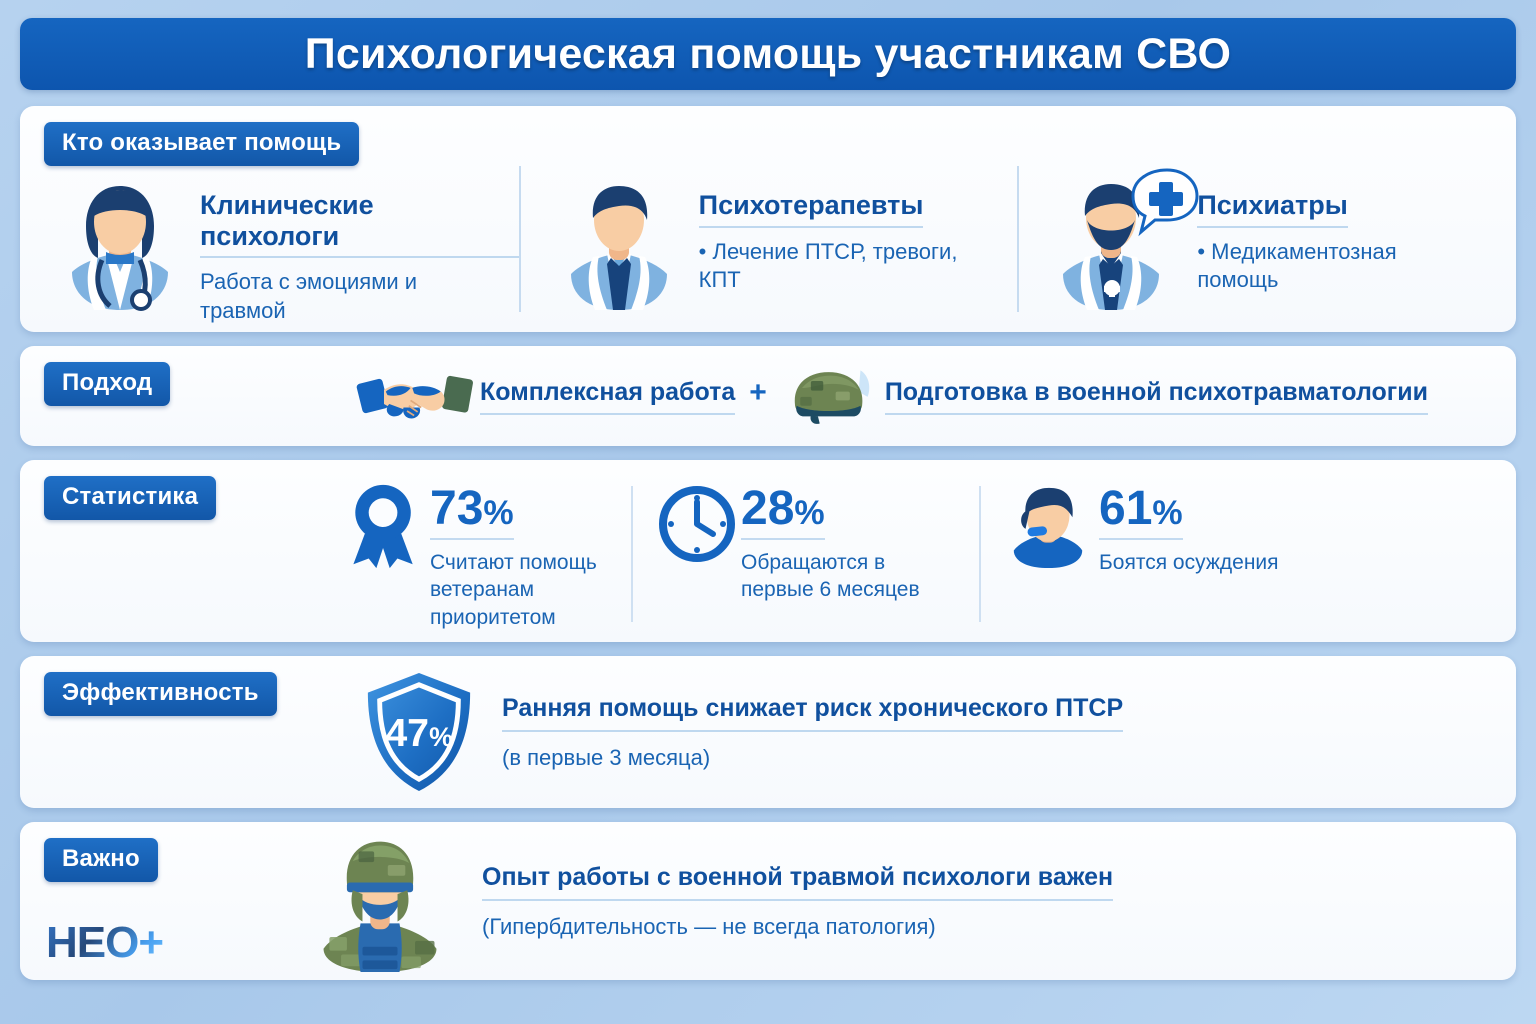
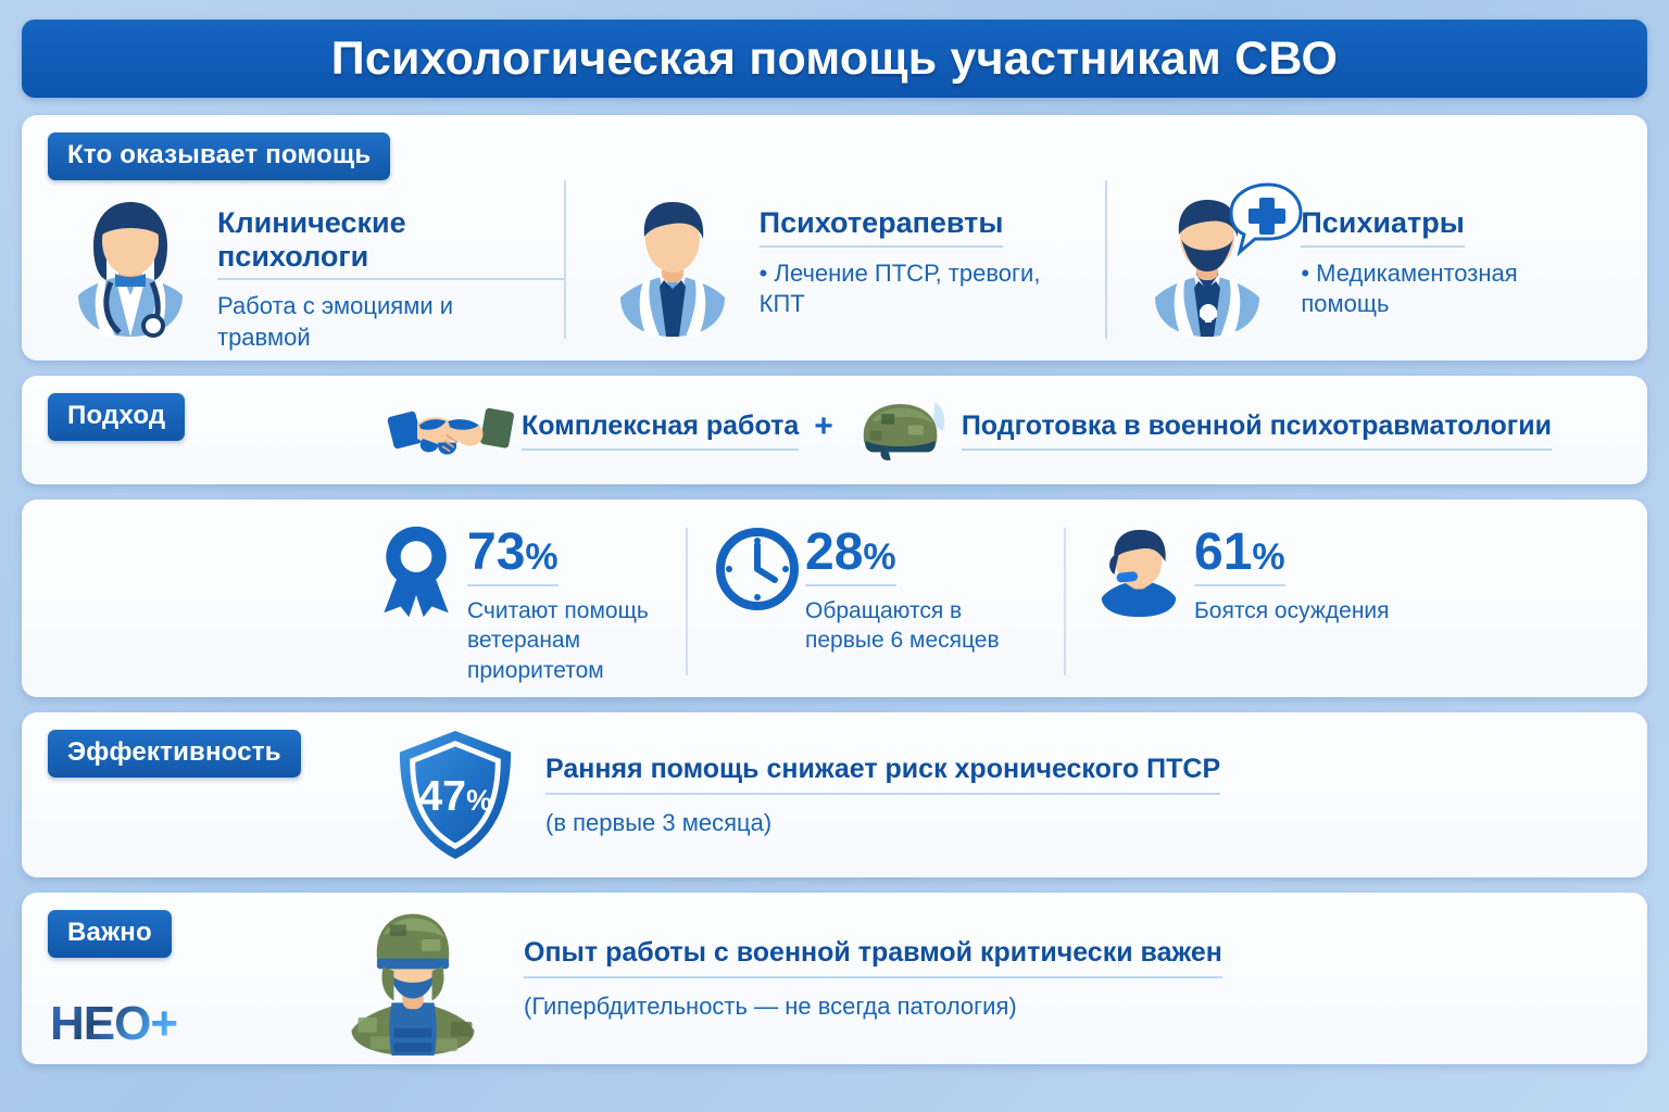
  Психологическая помощь участникам СВО
  Кто оказывает помощь
  Клинические психологи
  Работа с эмоциями и травмой
  Психотерапевты
  • Лечение ПТСР, тревоги, КПТ
  Психиатры
  • Медикаментозная помощь
  Подход
  Комплексная работа
  +
  Подготовка в военной психотравматологии
- Статистика
  73%
  Считают помощь ветеранам приоритетом
  28%
  Обращаются в первые 6 месяцев
  61%
  Боятся осуждения
  Эффективность
  47%
  Ранняя помощь снижает риск хронического ПТСР
  (в первые 3 месяца)
  Важно
- Опыт работы с военной травмой психологи важен
+ Опыт работы с военной травмой критически важен
  (Гипербдительность — не всегда патология)
  НЕО+
